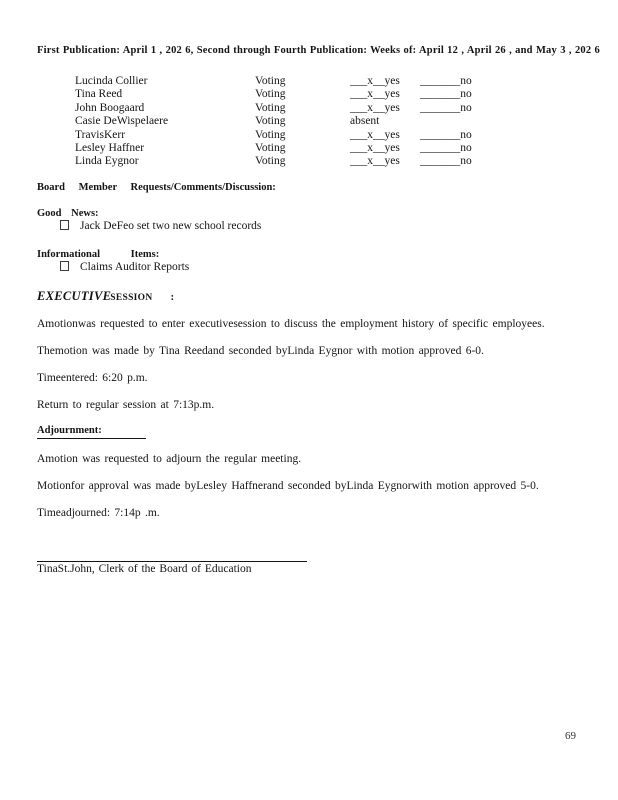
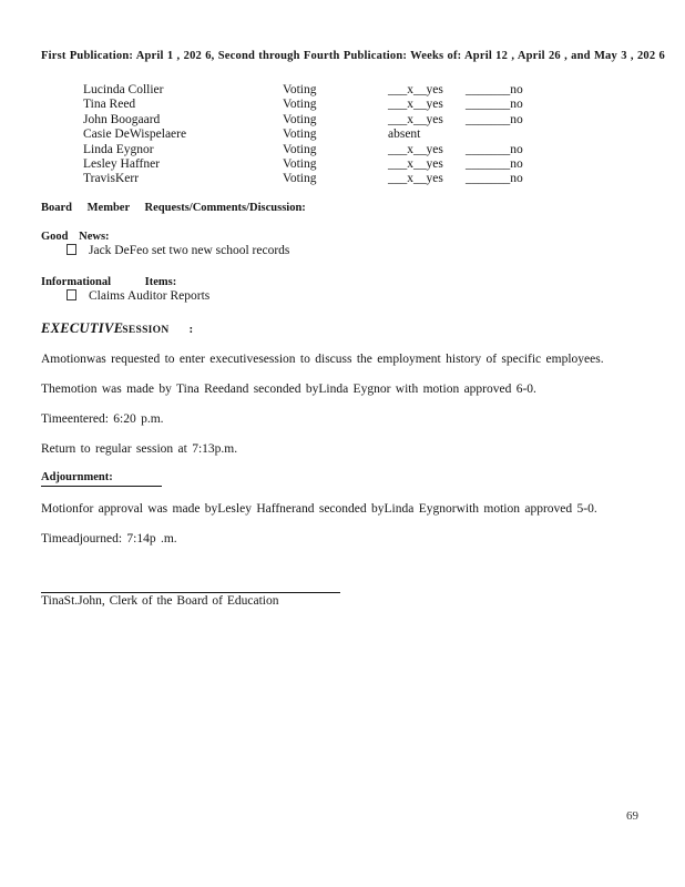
  First Publication: April 1 , 202 6, Second through Fourth Publication: Weeks of: April 12 , April 26 , and May 3 , 202 6
  Lucinda Collier
  Voting
  ___x__yes
  _______no
  Tina Reed
  Voting
  ___x__yes
  _______no
  John Boogaard
  Voting
  ___x__yes
  _______no
  Casie DeWispelaere
  Voting
  absent
- TravisKerr
+ Linda Eygnor
  Voting
  ___x__yes
  _______no
  Lesley Haffner
  Voting
  ___x__yes
  _______no
- Linda Eygnor
+ TravisKerr
  Voting
  ___x__yes
  _______no
  Board Member Requests/Comments/Discussion:
  Good News:
  Jack DeFeo set two new school records
  Informational Items:
  Claims Auditor Reports
  EXECUTIVESESSION :
  Amotionwas requested to enter executivesession to discuss the employment history of specific employees.
  Themotion was made by Tina Reedand seconded byLinda Eygnor with motion approved 6-0.
  Timeentered: 6:20 p.m.
  Return to regular session at 7:13p.m.
  Adjournment:
- Amotion was requested to adjourn the regular meeting.
  Motionfor approval was made byLesley Haffnerand seconded byLinda Eygnorwith motion approved 5-0.
  Timeadjourned: 7:14p .m.
  TinaSt.John, Clerk of the Board of Education
  69
